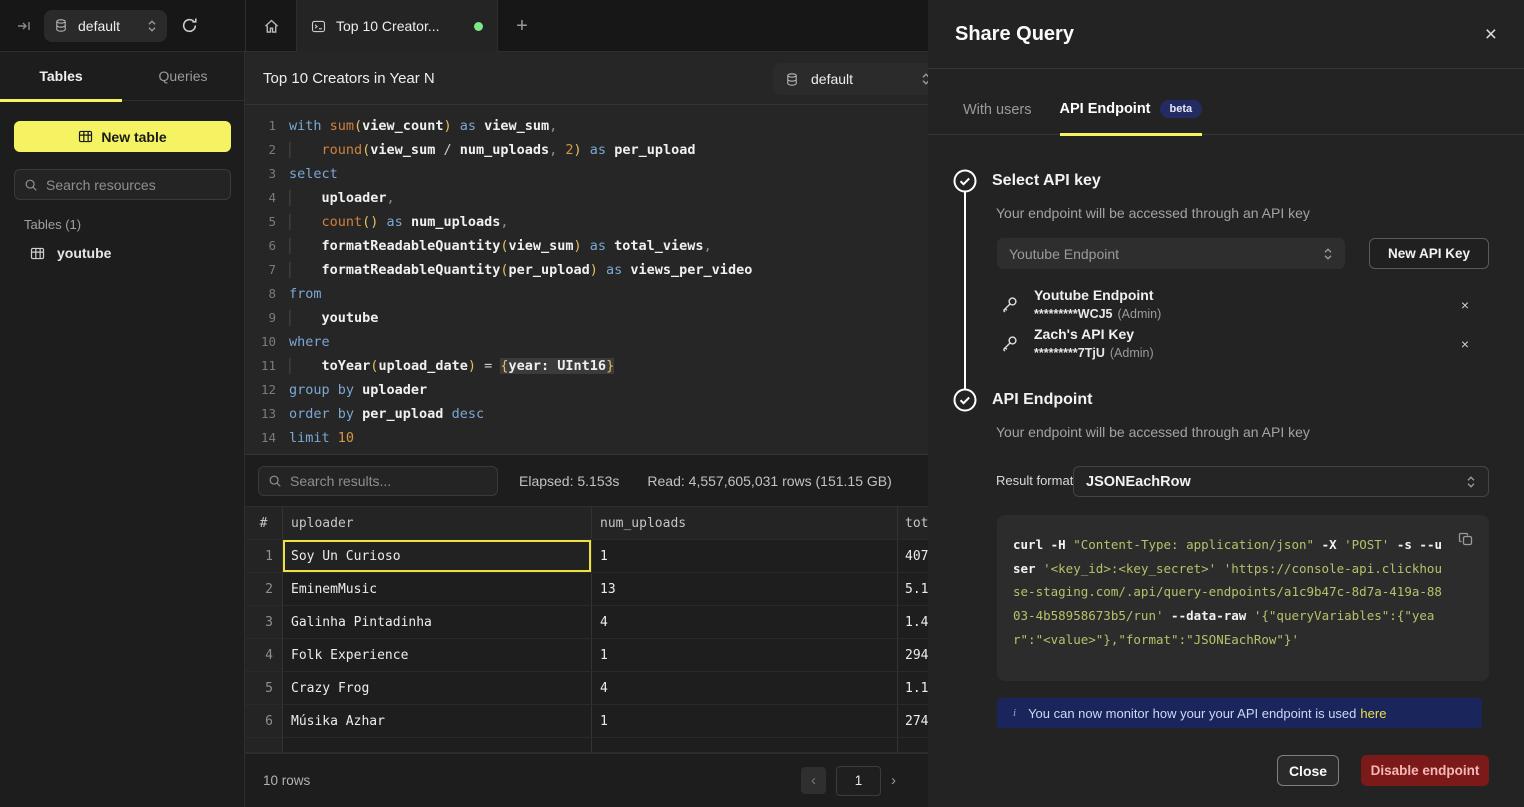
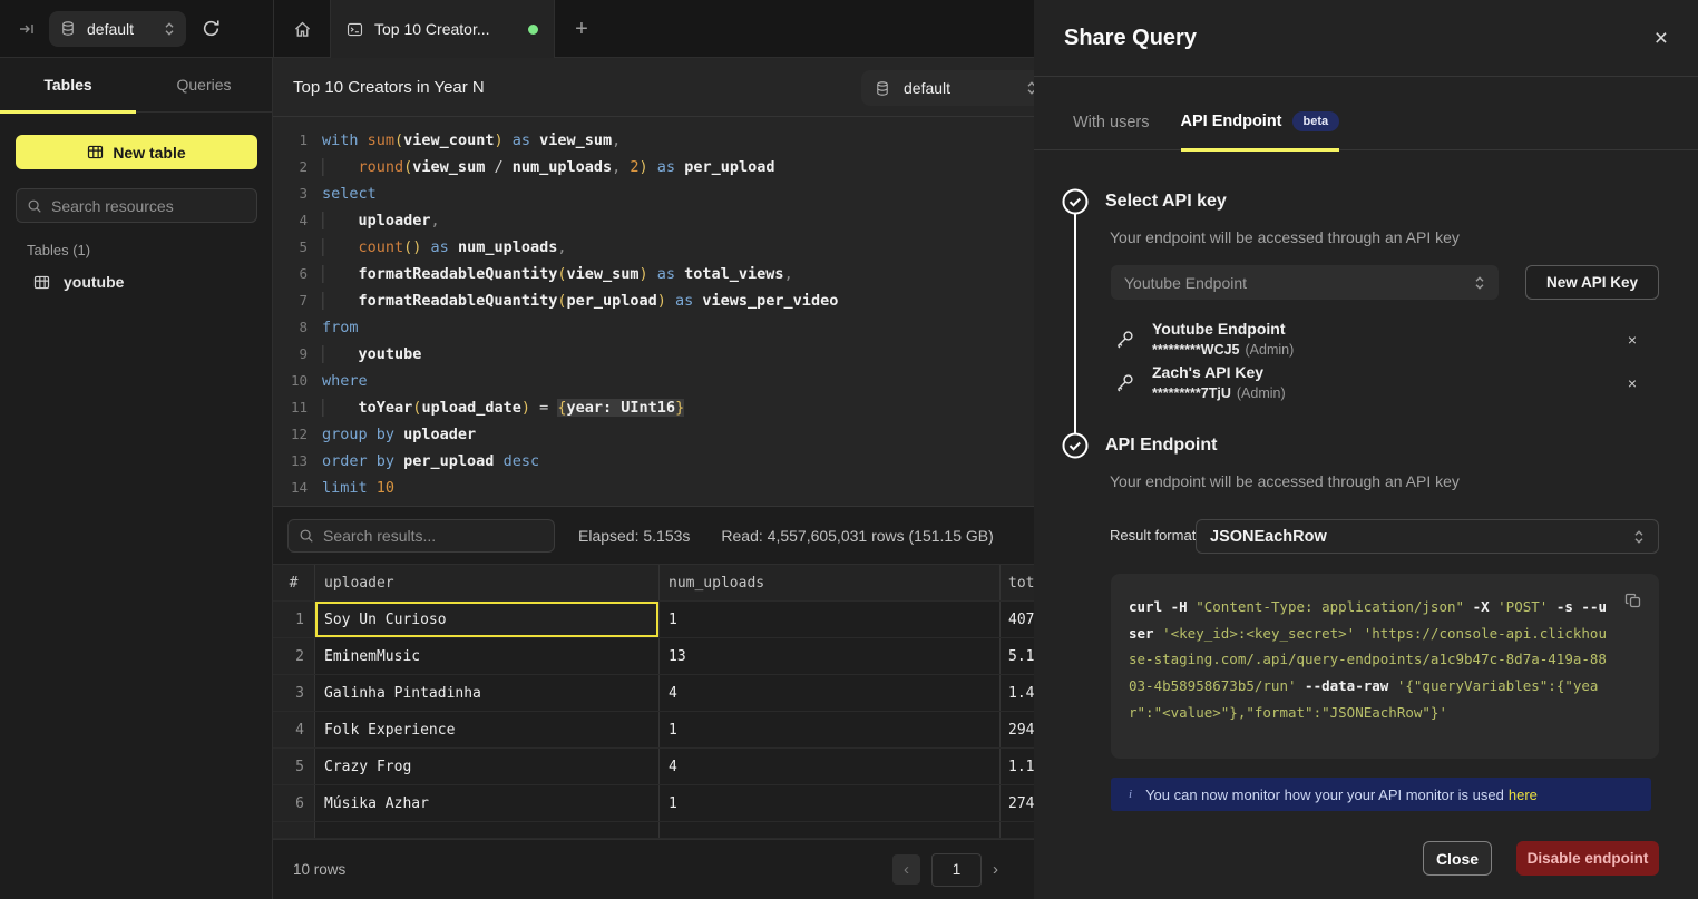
  default
  Top 10 Creator...
  +
  Tables
  Queries
  New table
  Search resources
  Tables (1)
  youtube
  Top 10 Creators in Year N
  default
  1
  with sum(view_count) as view_sum,
  2
  round(view_sum / num_uploads, 2) as per_upload
  3
  select
  4
  uploader,
  5
  count() as num_uploads,
  6
  formatReadableQuantity(view_sum) as total_views,
  7
  formatReadableQuantity(per_upload) as views_per_video
  8
  from
  9
  youtube
  10
  where
  11
  toYear(upload_date) = {year: UInt16}
  12
  group by uploader
  13
  order by per_upload desc
  14
  limit 10
  Search results...
  Elapsed: 5.153s
  Read: 4,557,605,031 rows (151.15 GB)
  #
  uploader
  num_uploads
  tot
  1
  Soy Un Curioso
  1
  407
  2
  EminemMusic
  13
  5.1
  3
  Galinha Pintadinha
  4
  1.4
  4
  Folk Experience
  1
  294
  5
  Crazy Frog
  4
  1.1
  6
  Músika Azhar
  1
  274
  10 rows
  ‹
  1
  ›
  Share Query
  ×
  With users
  API Endpoint
  beta
  Select API key
  Your endpoint will be accessed through an API key
  Youtube Endpoint
  New API Key
  Youtube Endpoint
  *********WCJ5 (Admin)
  ×
  Zach's API Key
  *********7TjU (Admin)
  ×
  API Endpoint
  Your endpoint will be accessed through an API key
  Result format
  JSONEachRow
  curl -H "Content-Type: application/json" -X 'POST' -s --user '<key_id>:<key_secret>' 'https://console-api.clickhouse-staging.com/.api/query-endpoints/a1c9b47c-8d7a-419a-8803-4b58958673b5/run' --data-raw '{"queryVariables":{"year":"<value>"},"format":"JSONEachRow"}'
  i
- You can now monitor how your your API endpoint is used
+ You can now monitor how your your API monitor is used
  here
  Close
  Disable endpoint
